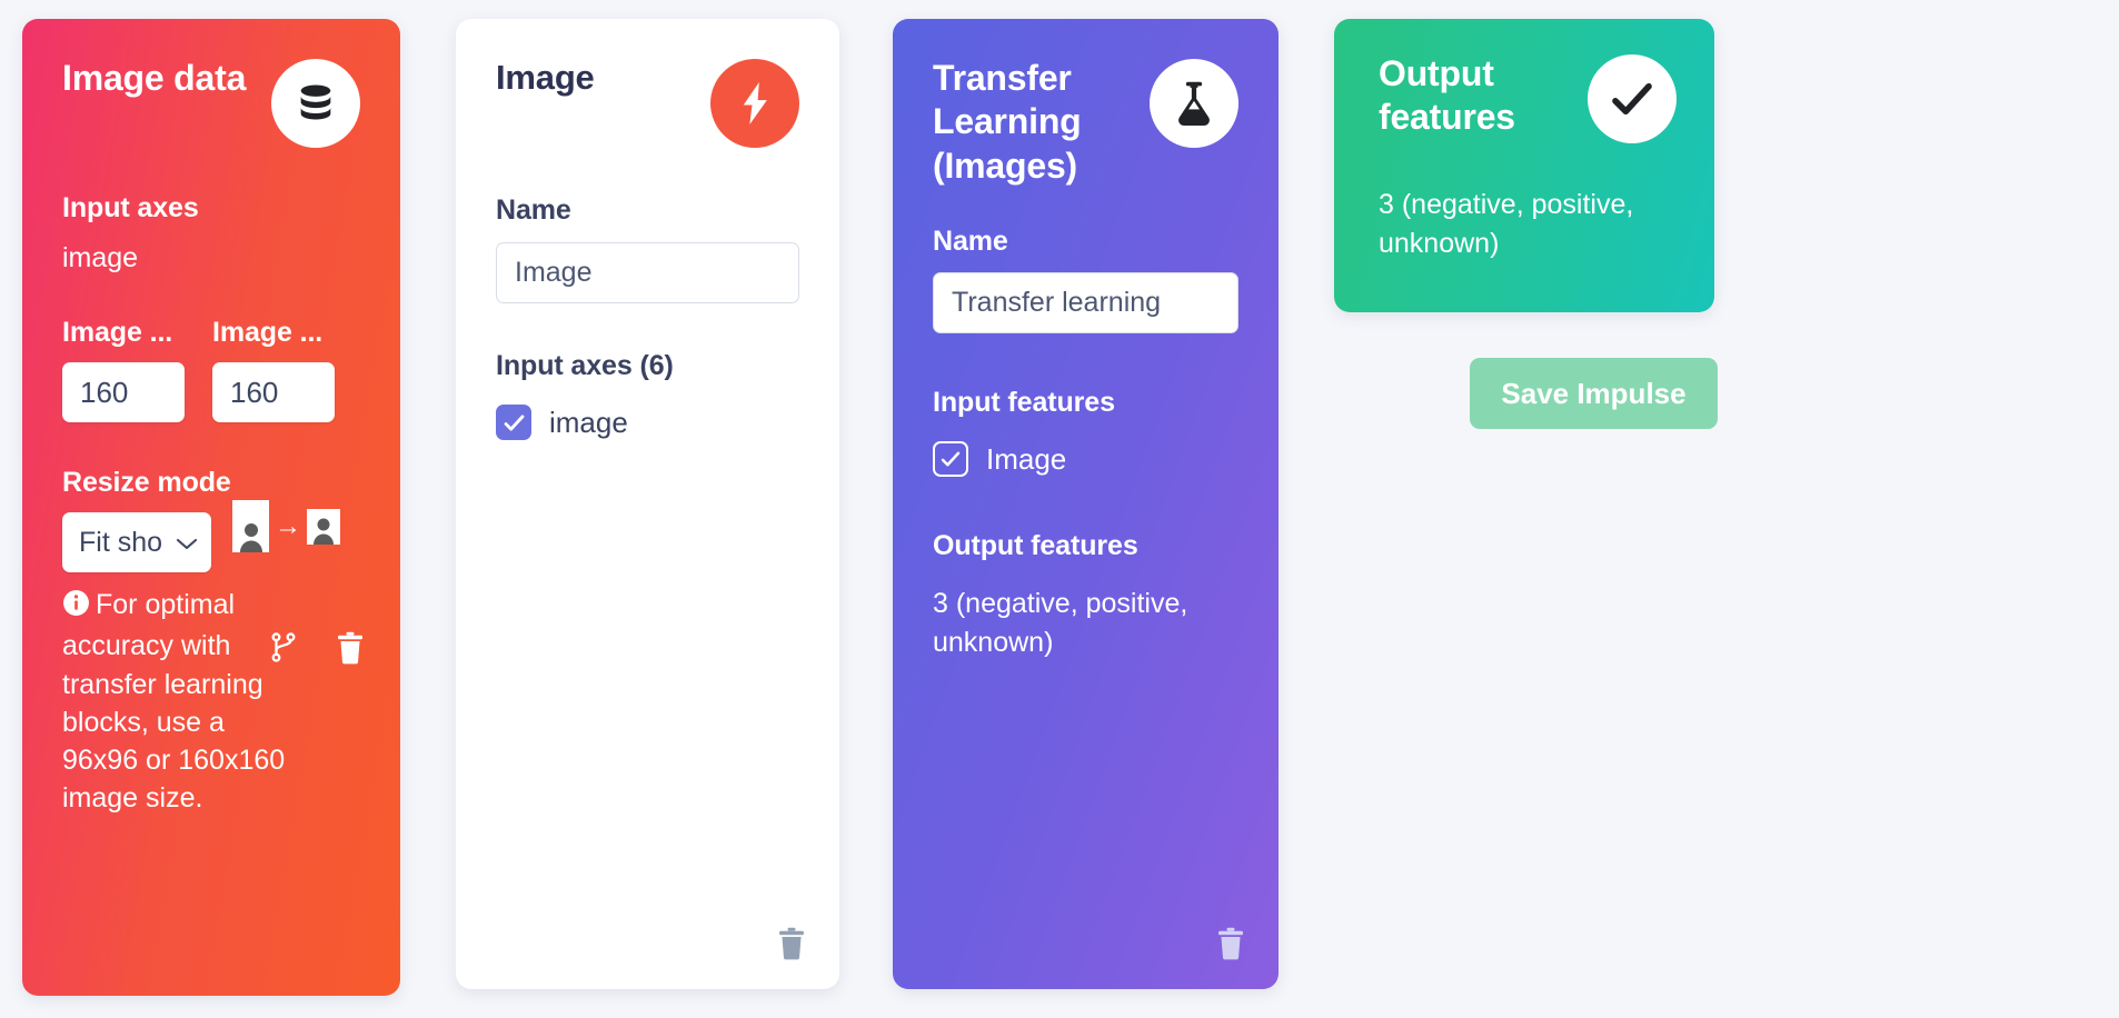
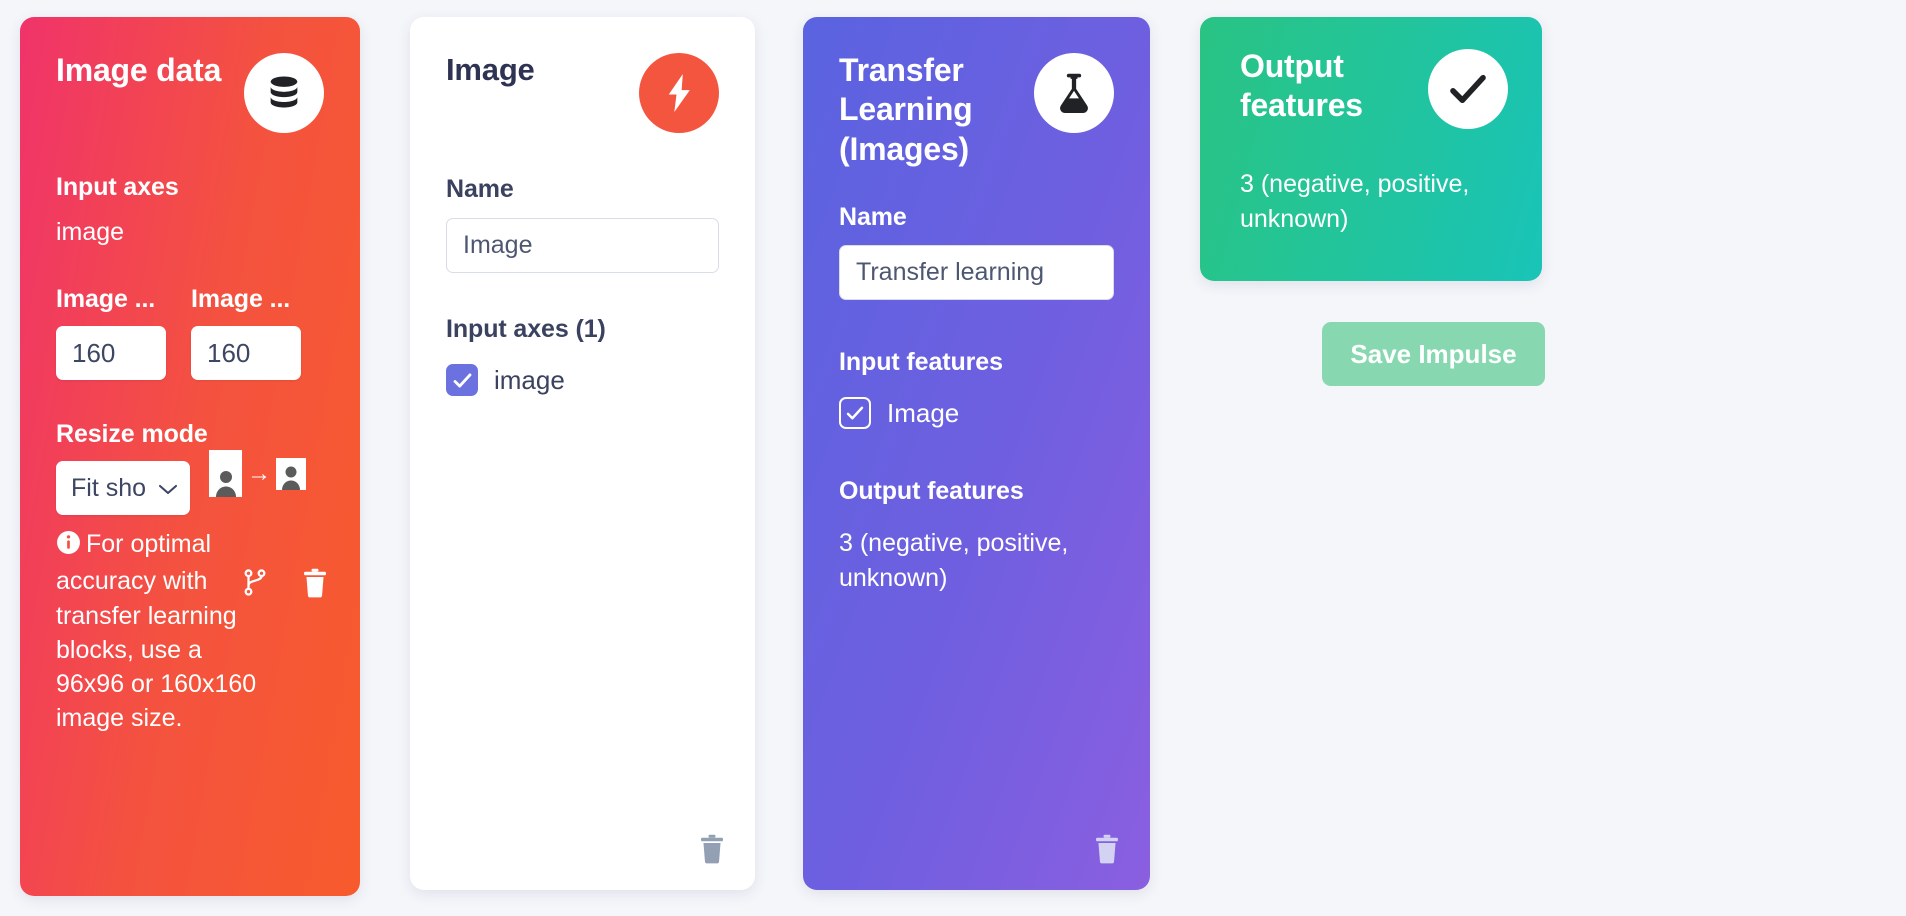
  Image data
  Input axes
  image
  Image ...
  160
  Image ...
  160
  Resize mode
  Fit sho
  →
  For optimal accuracy with transfer learning blocks, use a 96x96 or 160x160 image size.
  Image
  Name
  Image
- Input axes (6)
+ Input axes (1)
  image
  Transfer Learning (Images)
  Name
  Transfer learning
  Input features
  Image
  Output features
  3 (negative, positive, unknown)
  Output features
  3 (negative, positive, unknown)
  Save Impulse
